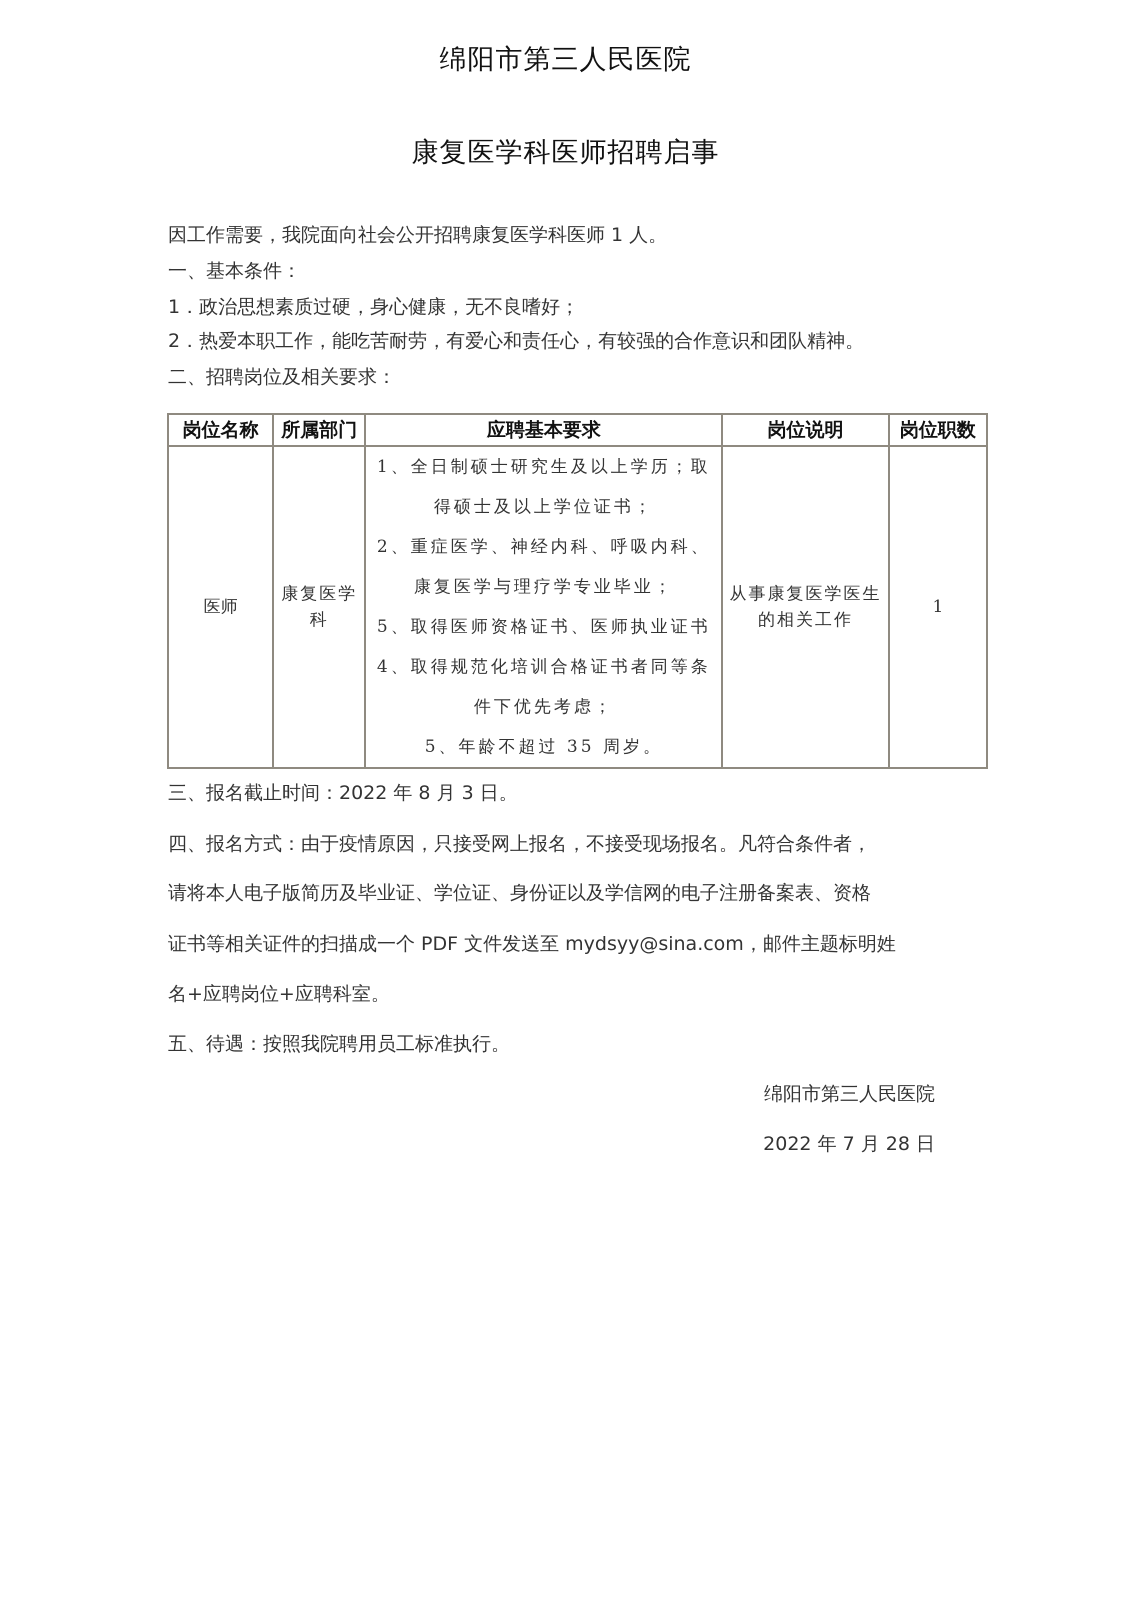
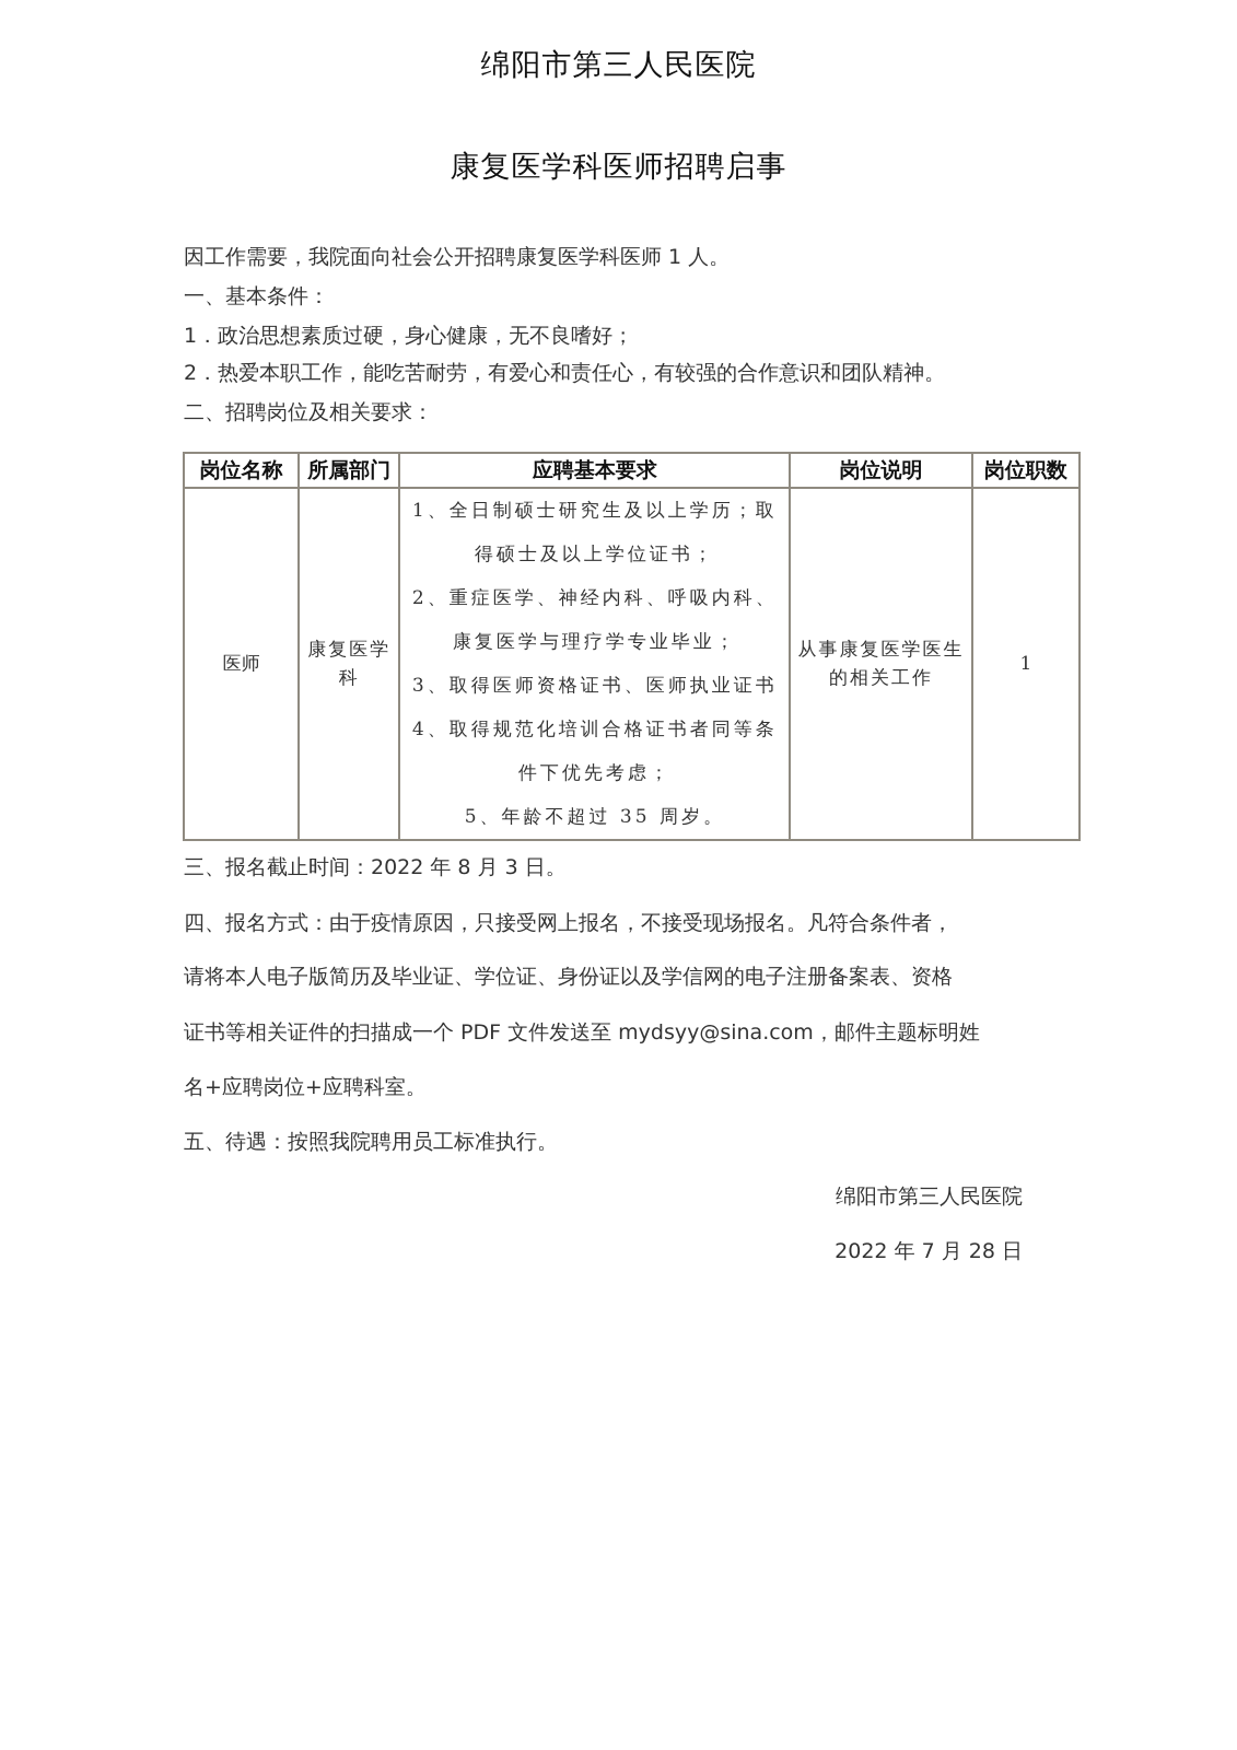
  绵阳市第三人民医院
  康复医学科医师招聘启事
  因工作需要，我院面向社会公开招聘康复医学科医师 1 人。
  一、基本条件：
  1．政治思想素质过硬，身心健康，无不良嗜好；
  2．热爱本职工作，能吃苦耐劳，有爱心和责任心，有较强的合作意识和团队精神。
  二、招聘岗位及相关要求：
  岗位名称	所属部门	应聘基本要求	岗位说明	岗位职数
- 医师	康复医学 科	1、全日制硕士研究生及以上学历；取 得硕士及以上学位证书； 2、重症医学、神经内科、呼吸内科、 康复医学与理疗学专业毕业； 5、取得医师资格证书、医师执业证书 4、取得规范化培训合格证书者同等条 件下优先考虑； 5、年龄不超过 35 周岁。	从事康复医学医生 的相关工作	1
+ 医师	康复医学 科	1、全日制硕士研究生及以上学历；取 得硕士及以上学位证书； 2、重症医学、神经内科、呼吸内科、 康复医学与理疗学专业毕业； 3、取得医师资格证书、医师执业证书 4、取得规范化培训合格证书者同等条 件下优先考虑； 5、年龄不超过 35 周岁。	从事康复医学医生 的相关工作	1
  三、报名截止时间：2022 年 8 月 3 日。
  四、报名方式：由于疫情原因，只接受网上报名，不接受现场报名。凡符合条件者，
  请将本人电子版简历及毕业证、学位证、身份证以及学信网的电子注册备案表、资格
  证书等相关证件的扫描成一个 PDF 文件发送至 mydsyy@sina.com，邮件主题标明姓
  名+应聘岗位+应聘科室。
  五、待遇：按照我院聘用员工标准执行。
  绵阳市第三人民医院
  2022 年 7 月 28 日
